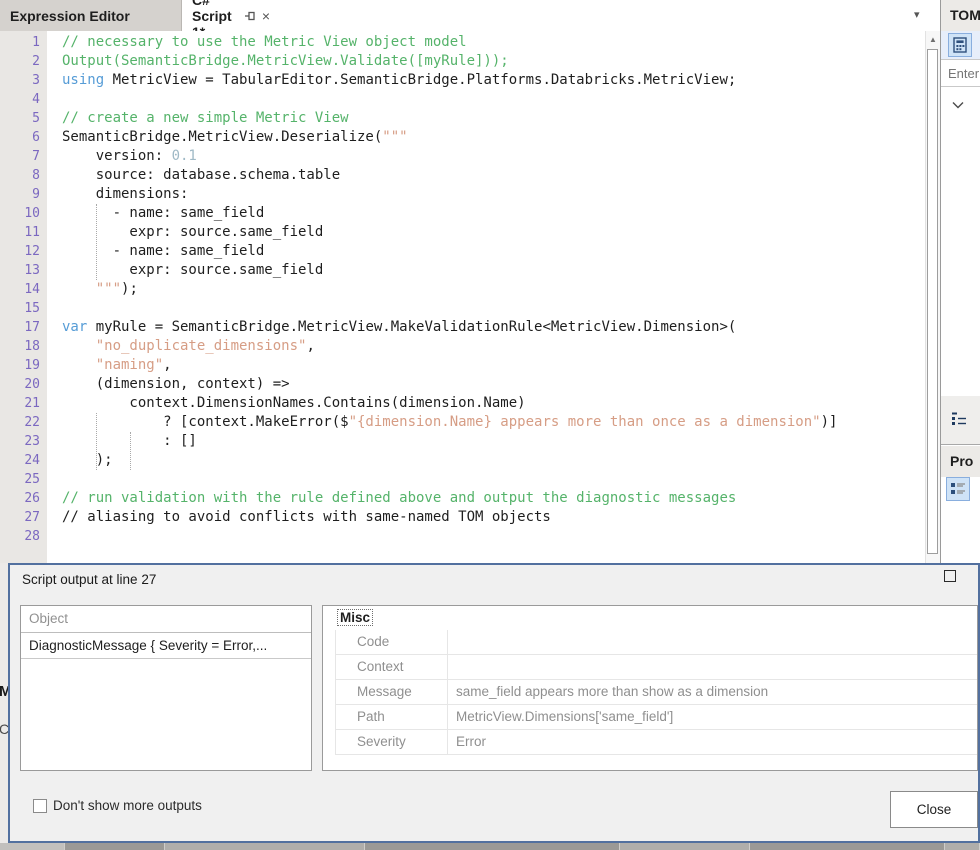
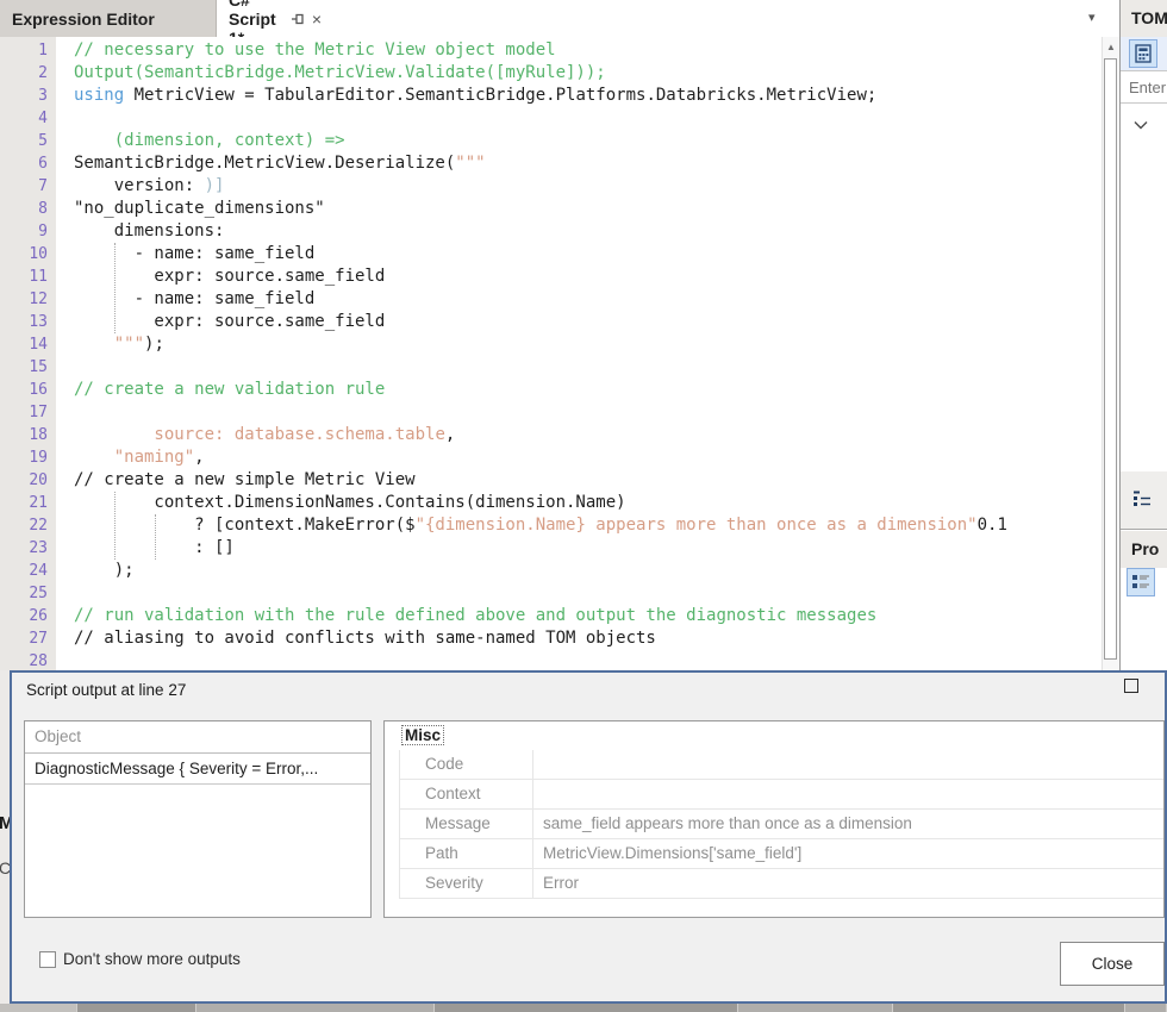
  Expression Editor
  ×
  ▾
  1
  // necessary to use the Metric View object model
  2
  Output(SemanticBridge.MetricView.Validate([myRule]));
  3
  using MetricView = TabularEditor.SemanticBridge.Platforms.Databricks.MetricView;
  4
  5
- // create a new simple Metric View
+ (dimension, context) =>
  6
  SemanticBridge.MetricView.Deserialize("""
  7
- version: 0.1
+ version: )]
  8
- source: database.schema.table
+ "no_duplicate_dimensions"
  9
  dimensions:
  10
  - name: same_field
  11
  expr: source.same_field
  12
  - name: same_field
  13
  expr: source.same_field
  14
  """);
  15
+ 16
+ // create a new validation rule
  17
- var myRule = SemanticBridge.MetricView.MakeValidationRule<MetricView.Dimension>(
  18
- "no_duplicate_dimensions",
+ source: database.schema.table,
  19
  "naming",
  20
- (dimension, context) =>
+ // create a new simple Metric View
  21
  context.DimensionNames.Contains(dimension.Name)
  22
- ? [context.MakeError($"{dimension.Name} appears more than once as a dimension")]
+ ? [context.MakeError($"{dimension.Name} appears more than once as a dimension"0.1
  23
  : []
  24
  );
  25
  26
  // run validation with the rule defined above and output the diagnostic messages
  27
  // aliasing to avoid conflicts with same-named TOM objects
  28
  ▲
  TOM
  Enter
  Pro
  Script output at line 27
  Object
  DiagnosticMessage { Severity = Error,...
  Misc
  Code
  Context
  Message
- same_field appears more than show as a dimension
+ same_field appears more than once as a dimension
  Path
  MetricView.Dimensions['same_field']
  Severity
  Error
  Don't show more outputs
  Close
  M
  C
